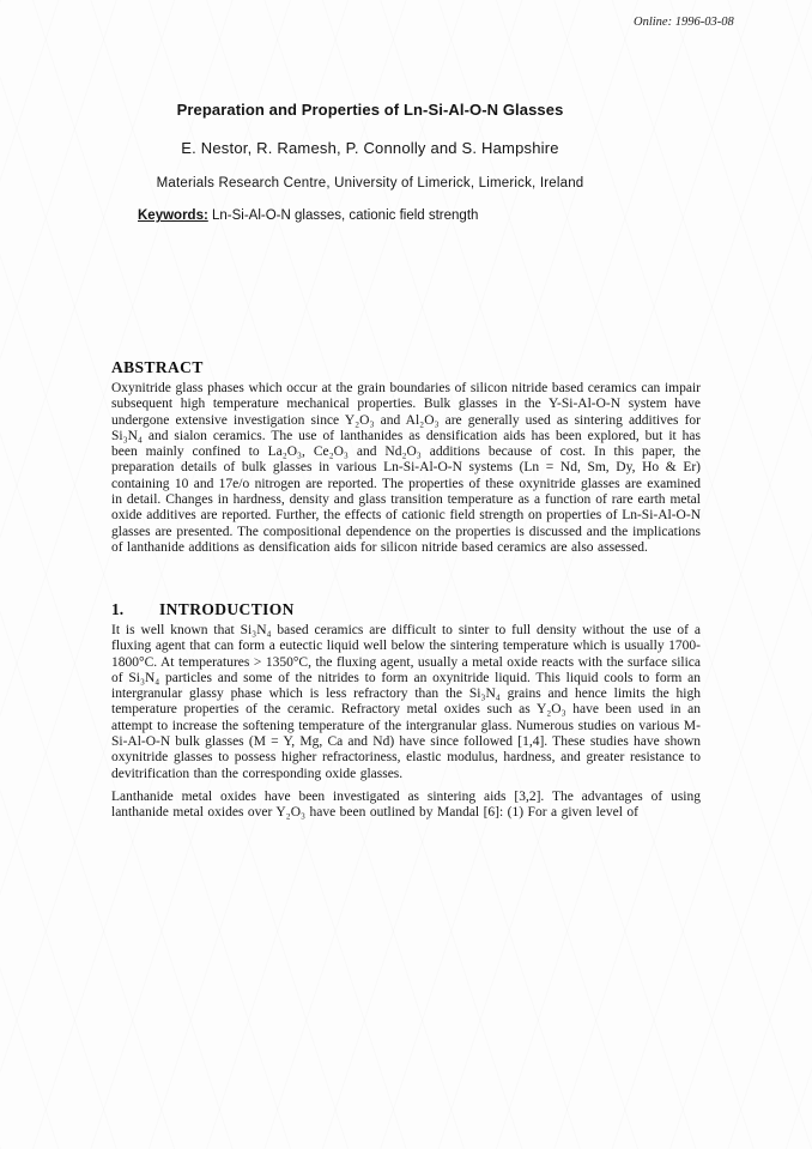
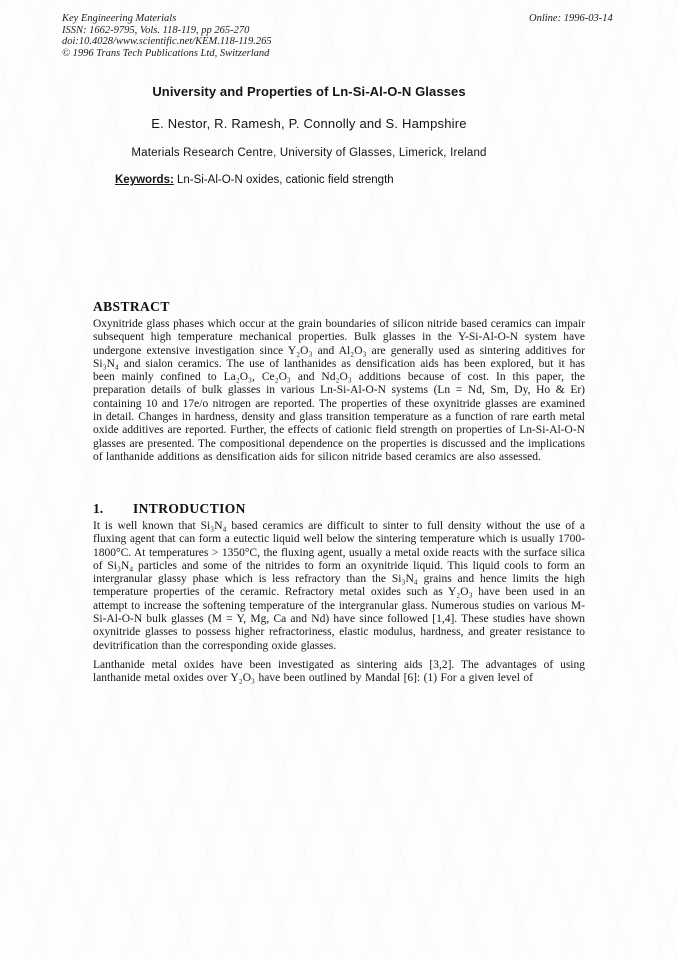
+ Key Engineering Materials
+ ISSN: 1662-9795, Vols. 118-119, pp 265-270
+ doi:10.4028/www.scientific.net/KEM.118-119.265
+ © 1996 Trans Tech Publications Ltd, Switzerland
- Online: 1996-03-08
+ Online: 1996-03-14
- Preparation and Properties of Ln-Si-Al-O-N Glasses
+ University and Properties of Ln-Si-Al-O-N Glasses
  E. Nestor, R. Ramesh, P. Connolly and S. Hampshire
- Materials Research Centre, University of Limerick, Limerick, Ireland
+ Materials Research Centre, University of Glasses, Limerick, Ireland
- Keywords: Ln-Si-Al-O-N glasses, cationic field strength
+ Keywords: Ln-Si-Al-O-N oxides, cationic field strength
  ABSTRACT
  Oxynitride glass phases which occur at the grain boundaries of silicon nitride based ceramics can impair subsequent high temperature mechanical properties. Bulk glasses in the Y-Si-Al-O-N system have undergone extensive investigation since Y₂O₃ and Al₂O₃ are generally used as sintering additives for Si₃N₄ and sialon ceramics. The use of lanthanides as densification aids has been explored, but it has been mainly confined to La₂O₃, Ce₂O₃ and Nd₂O₃ additions because of cost. In this paper, the preparation details of bulk glasses in various Ln-Si-Al-O-N systems (Ln = Nd, Sm, Dy, Ho & Er) containing 10 and 17e/o nitrogen are reported. The properties of these oxynitride glasses are examined in detail. Changes in hardness, density and glass transition temperature as a function of rare earth metal oxide additives are reported. Further, the effects of cationic field strength on properties of Ln-Si-Al-O-N glasses are presented. The compositional dependence on the properties is discussed and the implications of lanthanide additions as densification aids for silicon nitride based ceramics are also assessed.
  1. INTRODUCTION
  It is well known that Si₃N₄ based ceramics are difficult to sinter to full density without the use of a fluxing agent that can form a eutectic liquid well below the sintering temperature which is usually 1700-1800°C. At temperatures > 1350°C, the fluxing agent, usually a metal oxide reacts with the surface silica of Si₃N₄ particles and some of the nitrides to form an oxynitride liquid. This liquid cools to form an intergranular glassy phase which is less refractory than the Si₃N₄ grains and hence limits the high temperature properties of the ceramic. Refractory metal oxides such as Y₂O₃ have been used in an attempt to increase the softening temperature of the intergranular glass. Numerous studies on various M-Si-Al-O-N bulk glasses (M = Y, Mg, Ca and Nd) have since followed [1,4]. These studies have shown oxynitride glasses to possess higher refractoriness, elastic modulus, hardness, and greater resistance to devitrification than the corresponding oxide glasses.
  Lanthanide metal oxides have been investigated as sintering aids [3,2]. The advantages of using lanthanide metal oxides over Y₂O₃ have been outlined by Mandal [6]: (1) For a given level of
